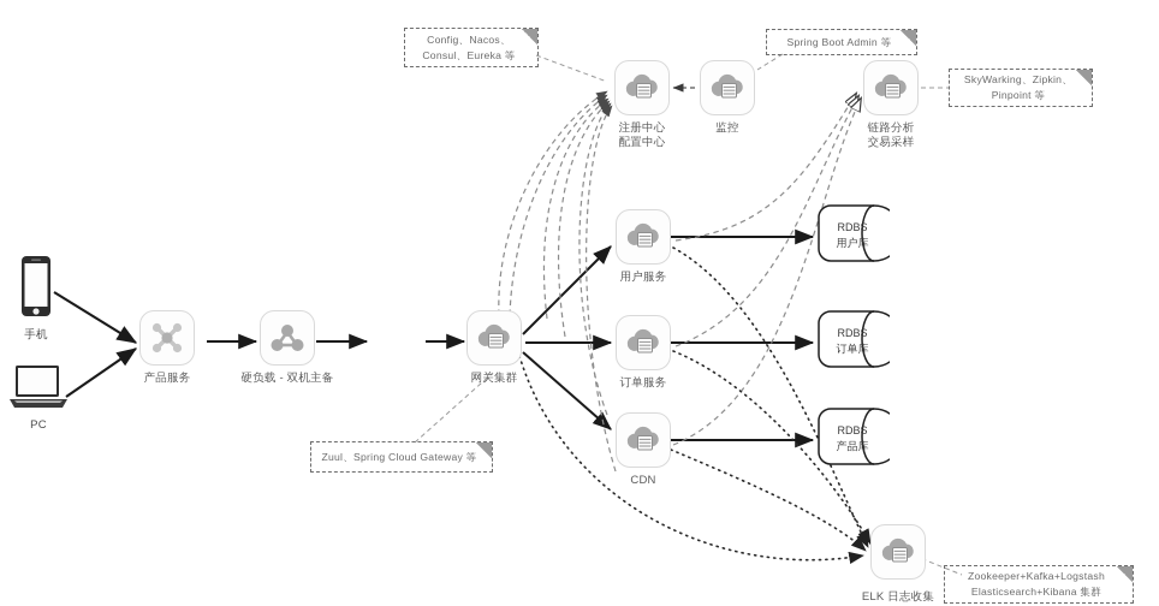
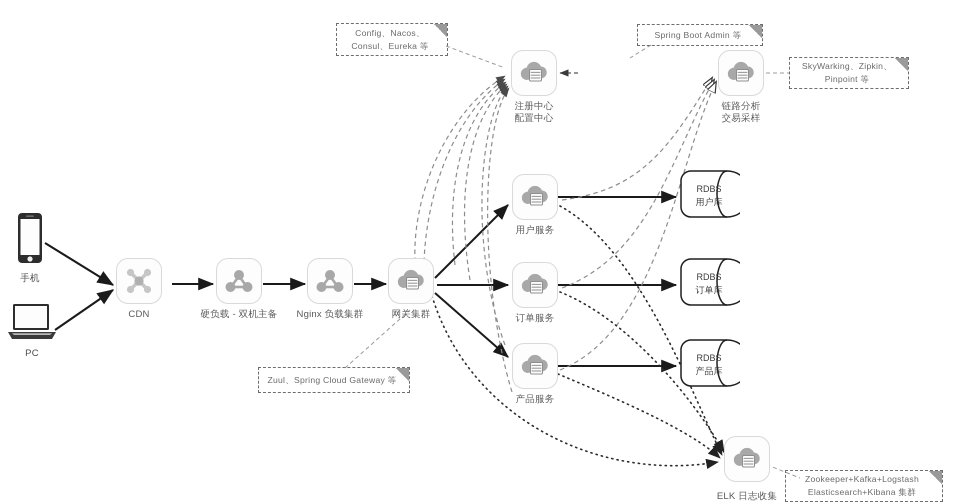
  手机
  PC
- 产品服务
+ CDN
  硬负载 - 双机主备
+ Nginx 负载集群
  网关集群
  注册中心
  配置中心
- 监控
  链路分析
  交易采样
  用户服务
  订单服务
- CDN
+ 产品服务
  ELK 日志收集
  RDBS
  用户库
  RDBS
  订单库
  RDBS
  产品库
  Config、Nacos、
  Consul、Eureka 等
  Spring Boot Admin 等
  SkyWarking、Zipkin、
  Pinpoint 等
  Zuul、Spring Cloud Gateway 等
  Zookeeper+Kafka+Logstash
  Elasticsearch+Kibana 集群
